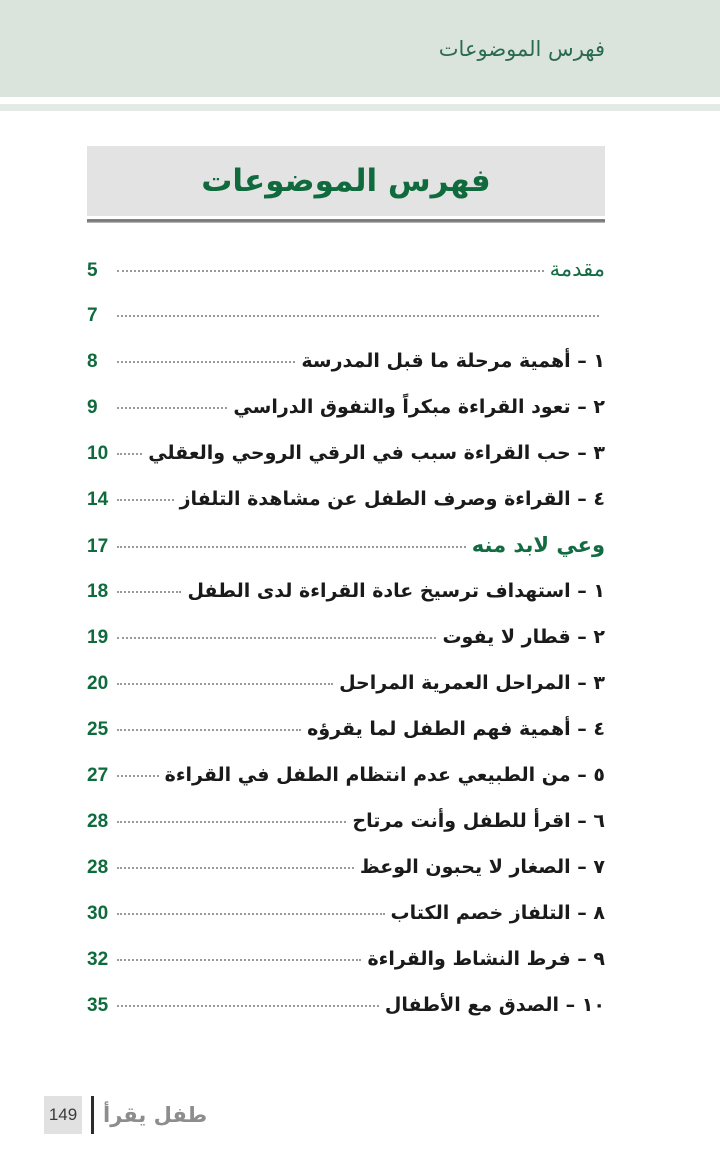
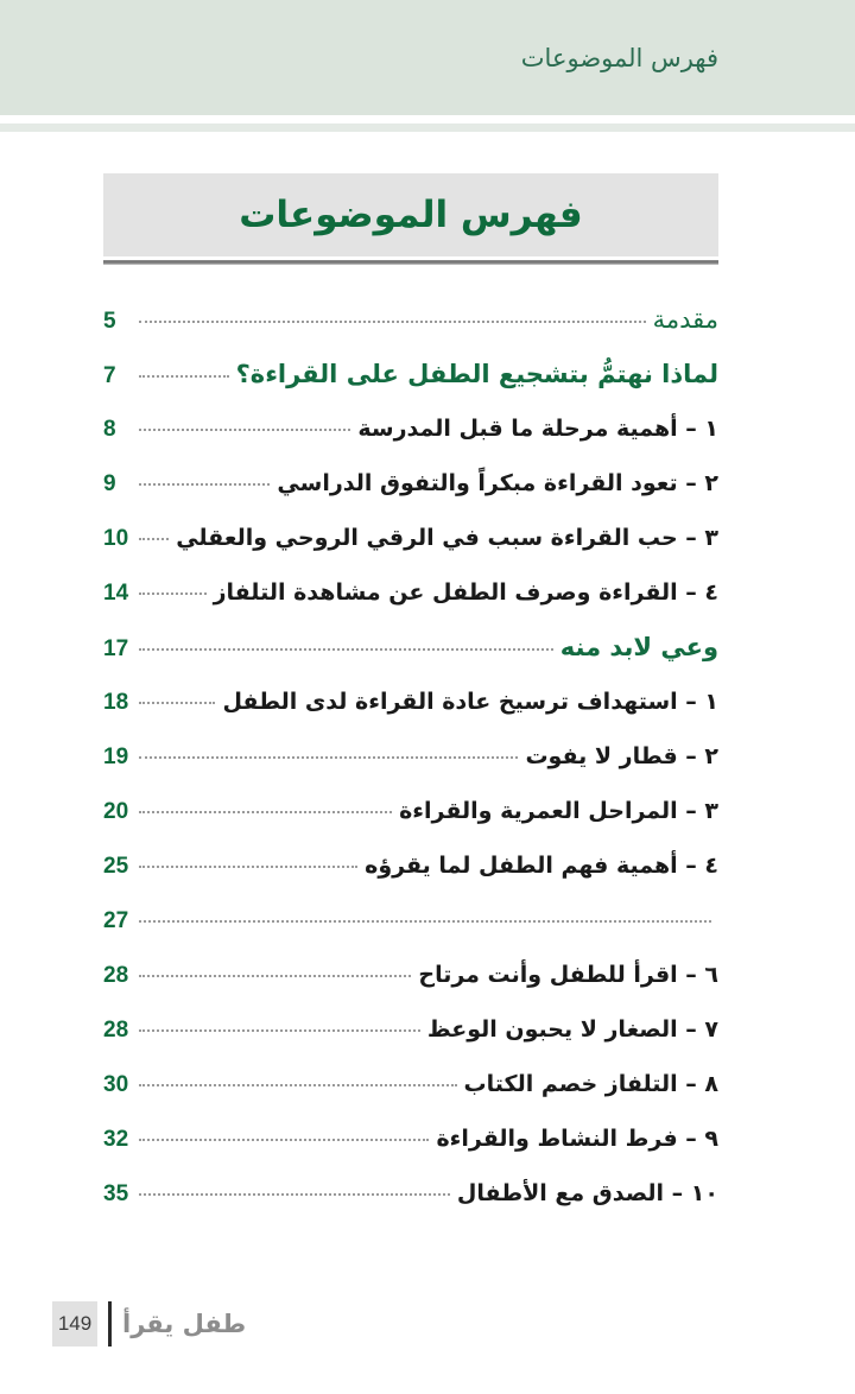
  فهرس الموضوعات
  فهرس الموضوعات
  مقدمة
  5
+ لماذا نهتمُّ بتشجيع الطفل على القراءة؟
  7
  ١ – أهمية مرحلة ما قبل المدرسة
  8
  ٢ – تعود القراءة مبكراً والتفوق الدراسي
  9
  ٣ – حب القراءة سبب في الرقي الروحي والعقلي
  10
  ٤ – القراءة وصرف الطفل عن مشاهدة التلفاز
  14
  وعي لابد منه
  17
  ١ – استهداف ترسيخ عادة القراءة لدى الطفل
  18
  ٢ – قطار لا يفوت
  19
- ٣ – المراحل العمرية المراحل
+ ٣ – المراحل العمرية والقراءة
  20
  ٤ – أهمية فهم الطفل لما يقرؤه
  25
- ٥ – من الطبيعي عدم انتظام الطفل في القراءة
  27
  ٦ – اقرأ للطفل وأنت مرتاح
  28
  ٧ – الصغار لا يحبون الوعظ
  28
  ٨ – التلفاز خصم الكتاب
  30
  ٩ – فرط النشاط والقراءة
  32
  ١٠ – الصدق مع الأطفال
  35
  149
  طفل يقرأ
